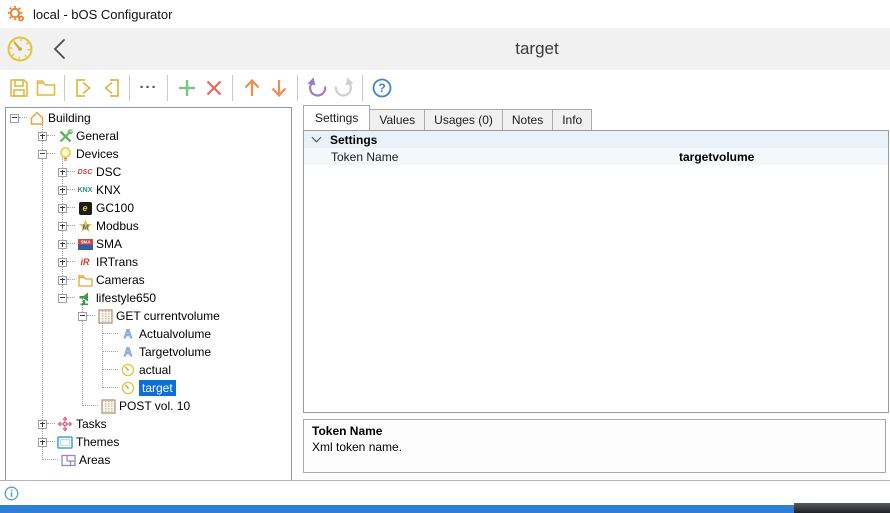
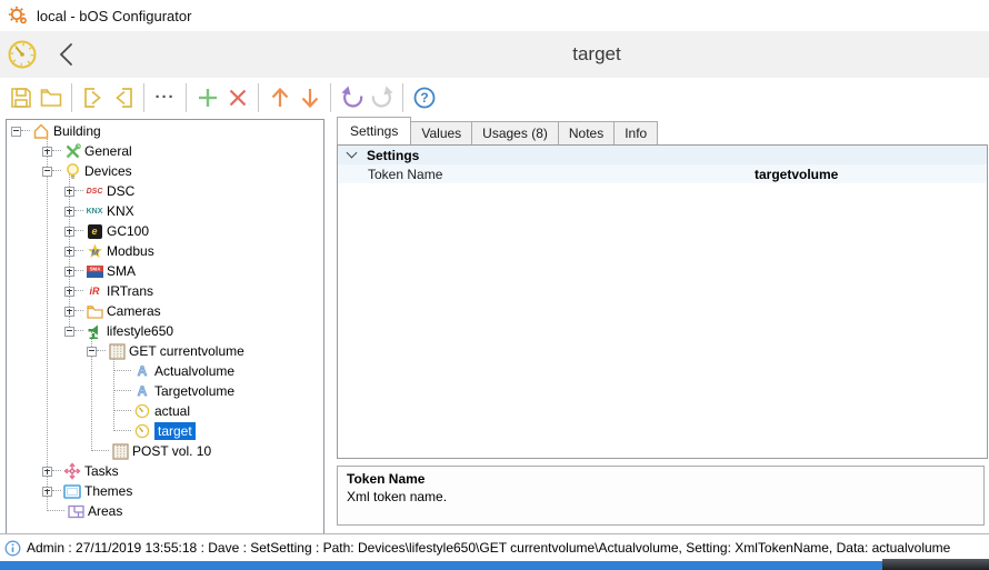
  local - bOS Configurator
  target
  ···
  ?
  Building
  General
  Devices
  DSC
  KNX
  e
  GC100
  M
  Modbus
  SMA
  iR
  IRTrans
  Cameras
  lifestyle650
  GET currentvolume
  A
  Actualvolume
  A
  Targetvolume
  actual
  target
  POST vol. 10
  Tasks
  Themes
  Areas
  Settings
  Values
- Usages (0)
+ Usages (8)
  Notes
  Info
  Settings
  Token Name
  targetvolume
  Token Name
  Xml token name.
+ Admin : 27/11/2019 13:55:18 : Dave : SetSetting : Path: Devices\lifestyle650\GET currentvolume\Actualvolume, Setting: XmlTokenName, Data: actualvolume
